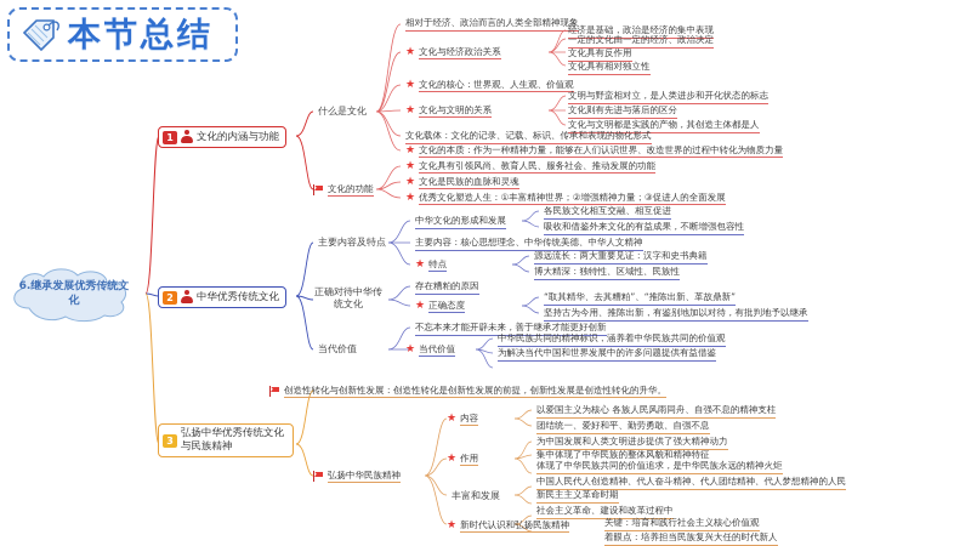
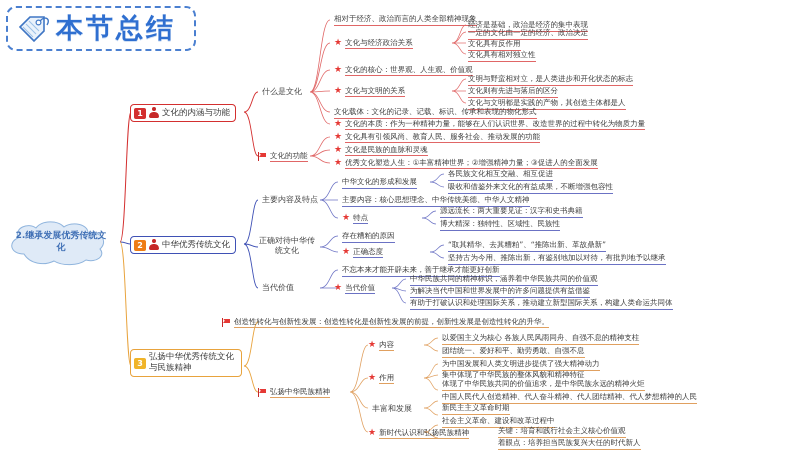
  本节总结
- 6.继承发展优秀传统文化
+ 2.继承发展优秀传统文化
  1
  文化的内涵与功能
  什么是文化
  文化的功能
  相对于经济、政治而言的人类全部精神现象
  ★
  文化与经济政治关系
  经济是基础，政治是经济的集中表现
  一定的文化由一定的经济、政治决定
  文化具有反作用
  文化具有相对独立性
  ★
  文化的核心：世界观、人生观、价值观
  ★
  文化与文明的关系
  文明与野蛮相对立，是人类进步和开化状态的标志
  文化则有先进与落后的区分
  文化与文明都是实践的产物，其创造主体都是人
  文化载体：文化的记录、记载、标识、传承和表现的物化形式
  ★
  文化的本质：作为一种精神力量，能够在人们认识世界、改造世界的过程中转化为物质力量
  ★
  文化具有引领风尚、教育人民、服务社会、推动发展的功能
  ★
  文化是民族的血脉和灵魂
  ★
  优秀文化塑造人生：①丰富精神世界；②增强精神力量；③促进人的全面发展
  2
  中华优秀传统文化
  主要内容及特点
  正确对待中华传统文化
  当代价值
  中华文化的形成和发展
  各民族文化相互交融、相互促进
  吸收和借鉴外来文化的有益成果，不断增强包容性
  主要内容：核心思想理念、中华传统美德、中华人文精神
  ★
  特点
  源远流长：两大重要见证：汉字和史书典籍
  博大精深：独特性、区域性、民族性
  存在糟粕的原因
  ★
  正确态度
  “取其精华、去其糟粕”、“推陈出新、革故鼎新”
  坚持古为今用、推陈出新，有鉴别地加以对待，有批判地予以继承
  不忘本来才能开辟未来，善于继承才能更好创新
  ★
  当代价值
  中华民族共同的精神标识，涵养着中华民族共同的价值观
  为解决当代中国和世界发展中的许多问题提供有益借鉴
+ 有助于打破认识和处理国际关系，推动建立新型国际关系，构建人类命运共同体
  3
  弘扬中华优秀传统文化与民族精神
  创造性转化与创新性发展：创造性转化是创新性发展的前提，创新性发展是创造性转化的升华。
  弘扬中华民族精神
  ★
  内容
  以爱国主义为核心 各族人民风雨同舟、自强不息的精神支柱
  团结统一、爱好和平、勤劳勇敢、自强不息
  ★
  作用
  为中国发展和人类文明进步提供了强大精神动力
  集中体现了中华民族的整体风貌和精神特征
  体现了中华民族共同的价值追求，是中华民族永远的精神火炬
  中国人民代人创造精神、代人奋斗精神、代人团结精神、代人梦想精神的人民
  丰富和发展
  新民主主义革命时期
  社会主义革命、建设和改革过程中
  ★
  新时代认识和弘扬民族精神
  关键：培育和践行社会主义核心价值观
  着眼点：培养担当民族复兴大任的时代新人
